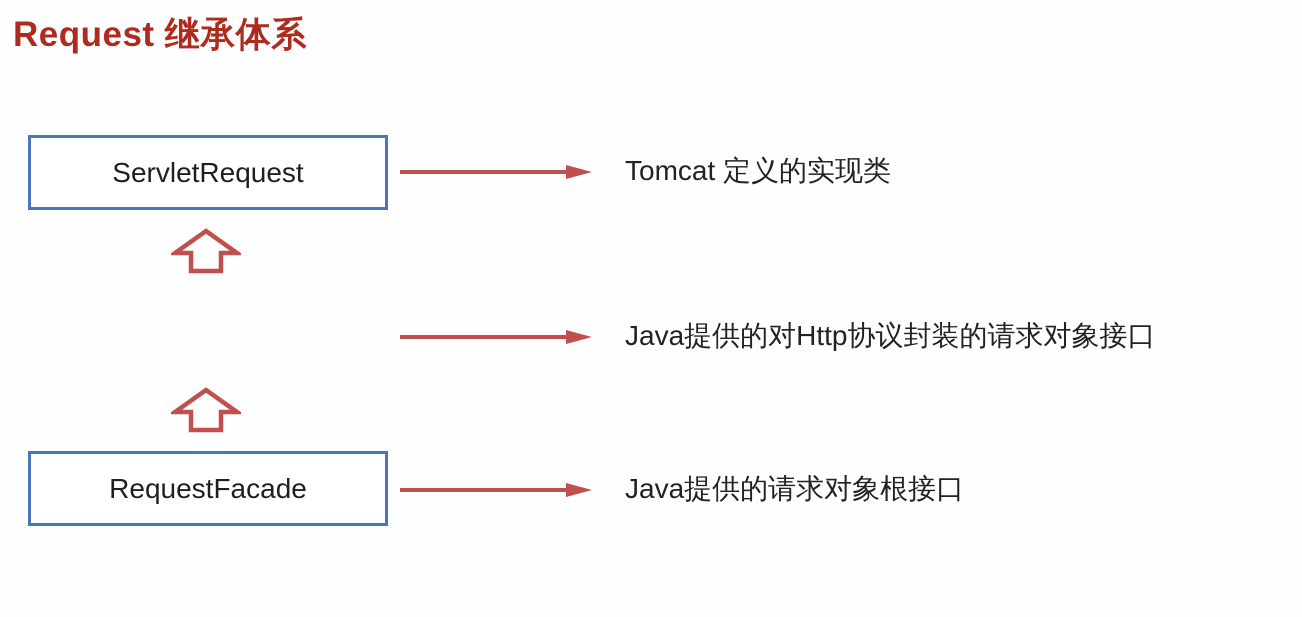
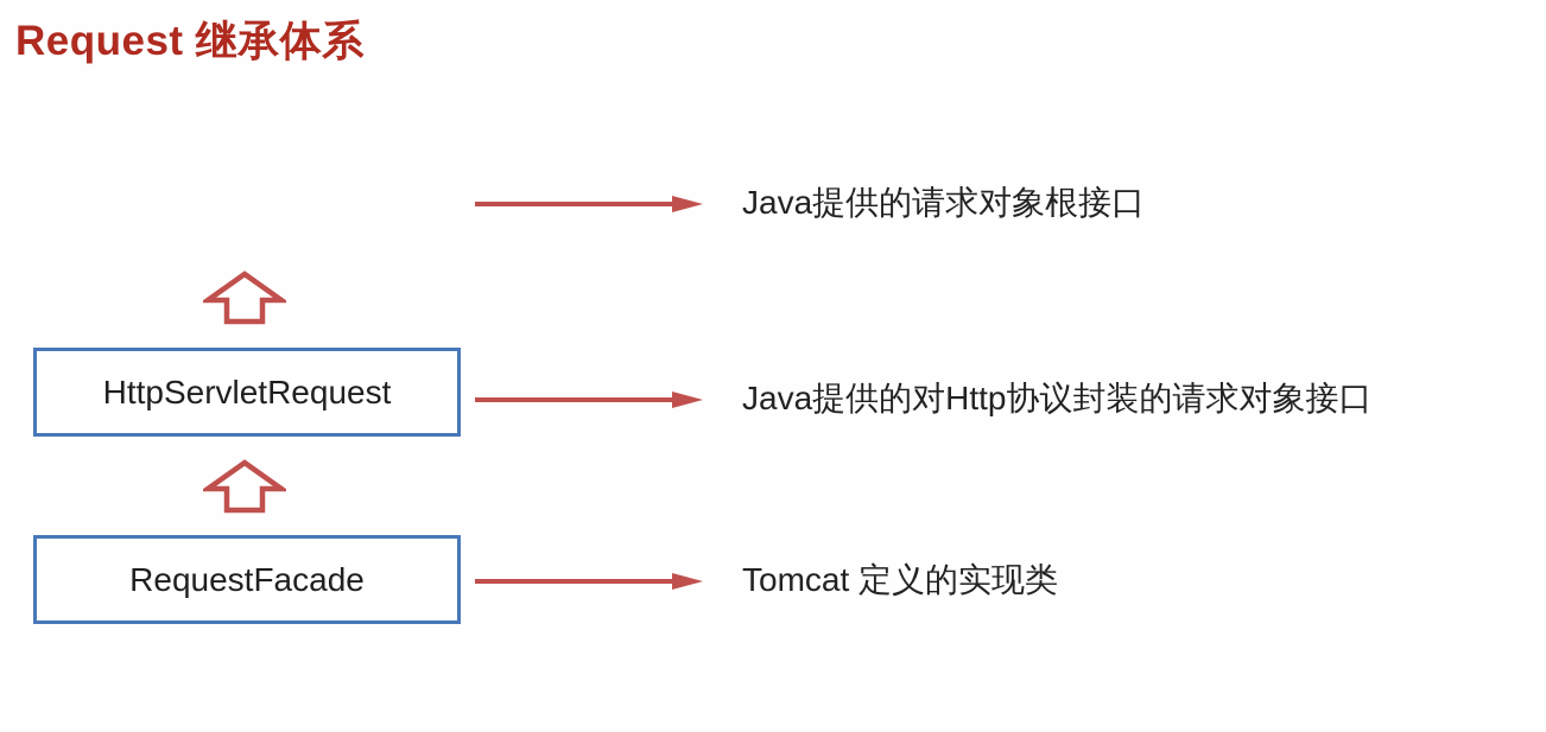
  Request 继承体系
- ServletRequest
- Tomcat 定义的实现类
+ Java提供的请求对象根接口
+ HttpServletRequest
  Java提供的对Http协议封装的请求对象接口
  RequestFacade
- Java提供的请求对象根接口
+ Tomcat 定义的实现类
